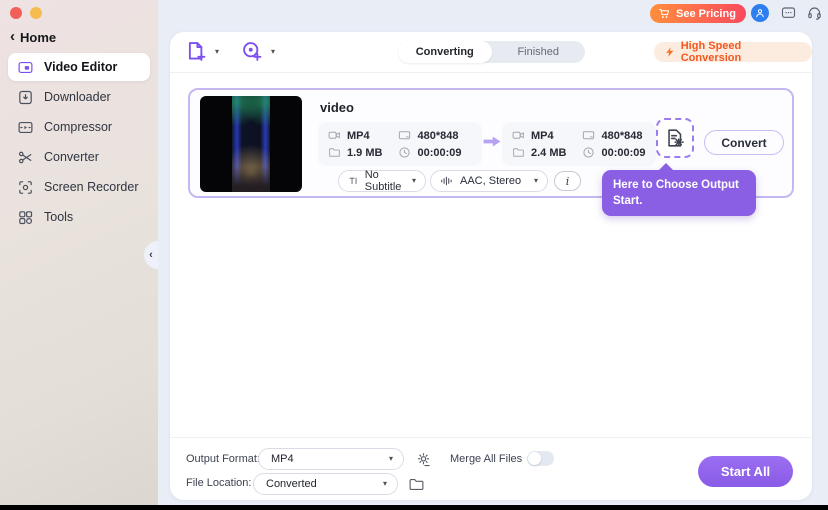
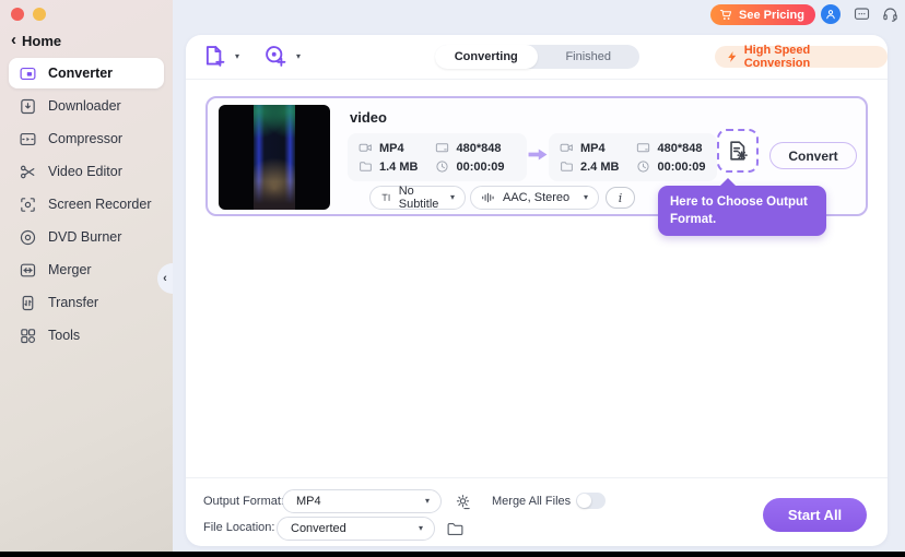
  ‹
  Home
- Video Editor
+ Converter
  Downloader
  Compressor
- Converter
+ Video Editor
  Screen Recorder
+ DVD Burner
+ Merger
+ Transfer
  Tools
  ‹
  See Pricing
  ▾
  ▾
  Converting
  Finished
  High Speed Conversion
  video
  MP4
- 1.9 MB
+ 1.4 MB
  480*848
  00:00:09
  MP4
  2.4 MB
  480*848
  00:00:09
  Convert
  No Subtitle
  ▾
  AAC, Stereo
  ▾
  i
- Here to Choose Output Start.
+ Here to Choose Output Format.
  Output Format
  MP4
  ▾
  Merge All Files
  File Location:
  Converted
  ▾
  Start All
